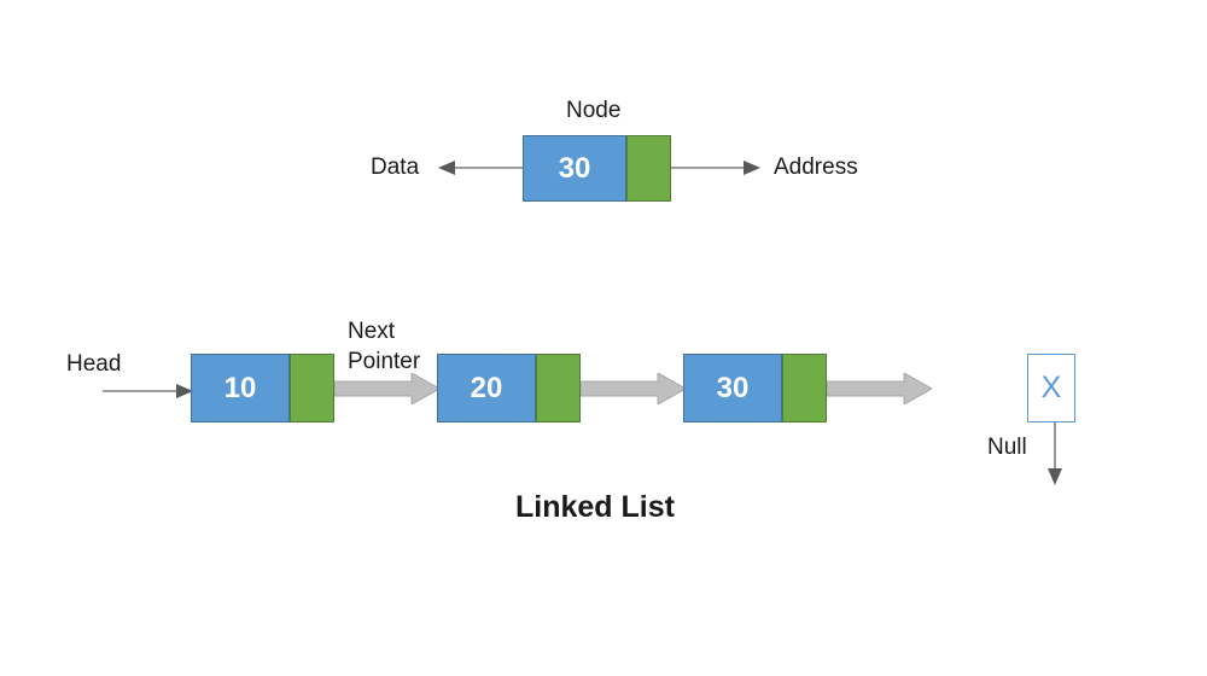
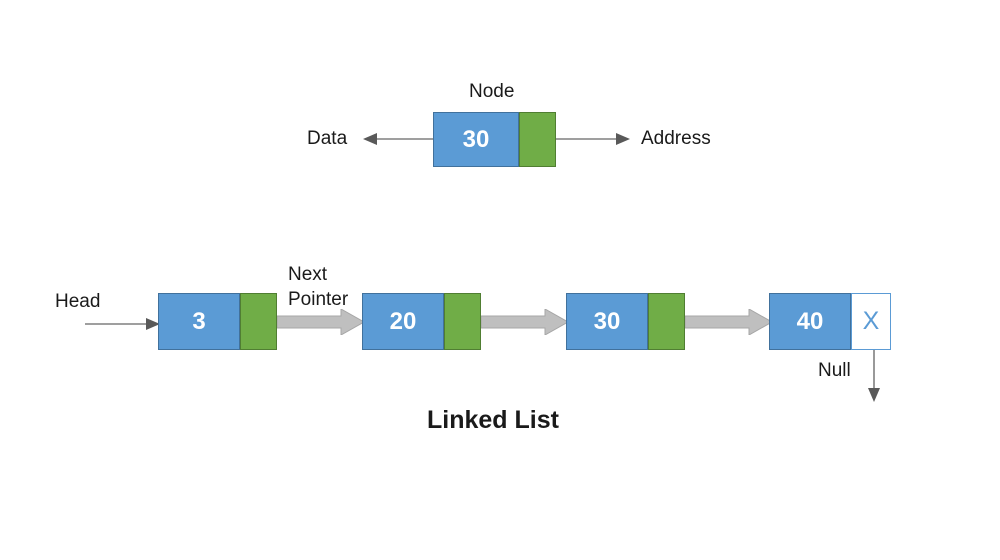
  Node
  Data
  Address
  30
  Head
  Next
  Pointer
- 10
+ 3
  20
  30
+ 40
  X
  Null
  Linked List
